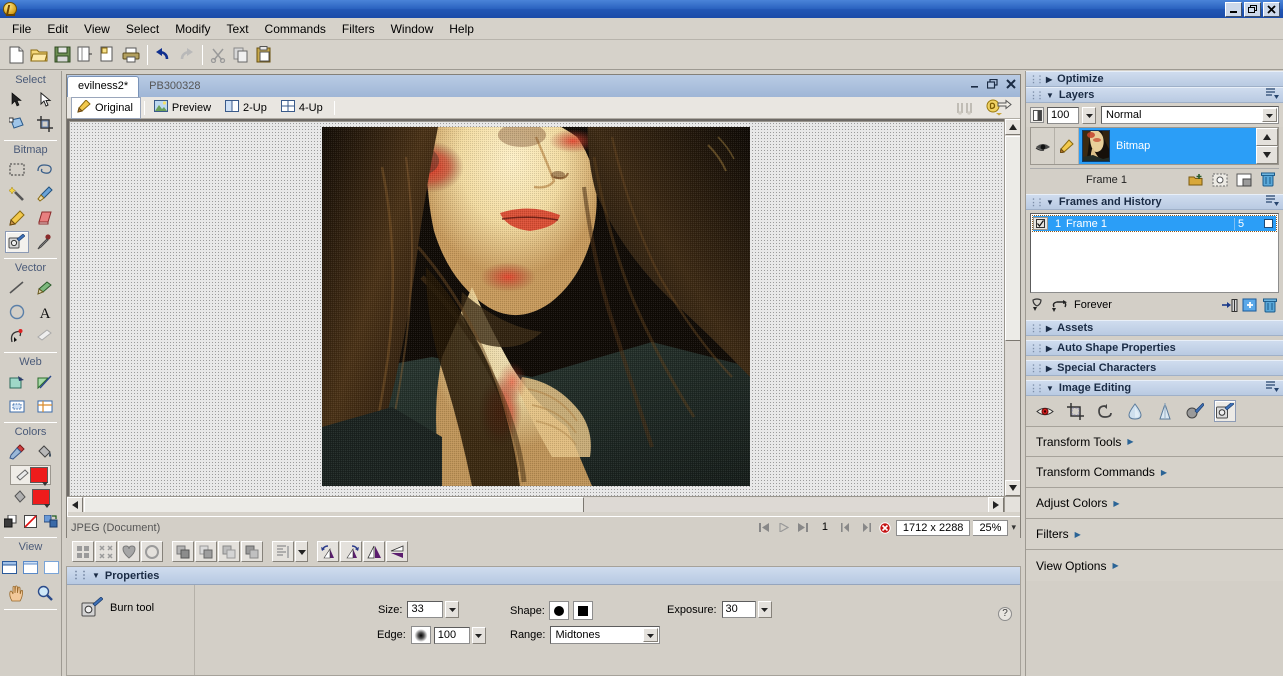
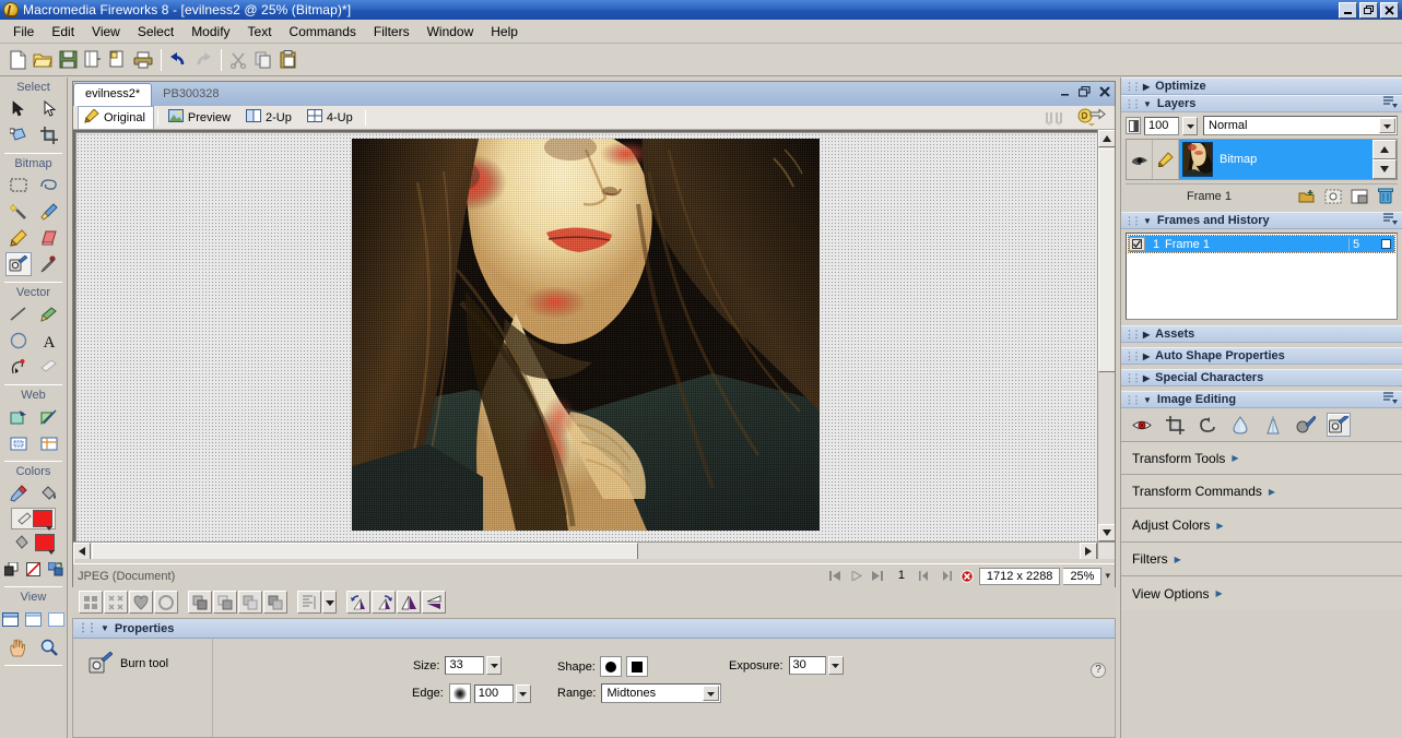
+ Macromedia Fireworks 8 - [evilness2 @ 25% (Bitmap)*]
  File
  Edit
  View
  Select
  Modify
  Text
  Commands
  Filters
  Window
  Help
  Select
  Bitmap
  Vector
  A
  Web
  Colors
  View
  evilness2*
  PB300328
  Original
  Preview
  2-Up
  4-Up
  JPEG (Document)
  1
  1712 x 2288
  25%
  ▾
  ⋮⋮
  ▼
  Properties
  Burn tool
  Size:
  33
  Edge:
  100
  Shape:
  Range:
  Midtones
  Exposure:
  30
  ?
  ⋮⋮
  ▶
  Optimize
  ⋮⋮
  ▼
  Layers
  100
  Normal
  Bitmap
  Frame 1
  ⋮⋮
  ▼
  Frames and History
  1
  Frame 1
  5
- Forever
  ⋮⋮
  ▶
  Assets
  ⋮⋮
  ▶
  Auto Shape Properties
  ⋮⋮
  ▶
  Special Characters
  ⋮⋮
  ▼
  Image Editing
  Transform Tools
  ▶
  Transform Commands
  ▶
  Adjust Colors
  ▶
  Filters
  ▶
  View Options
  ▶
